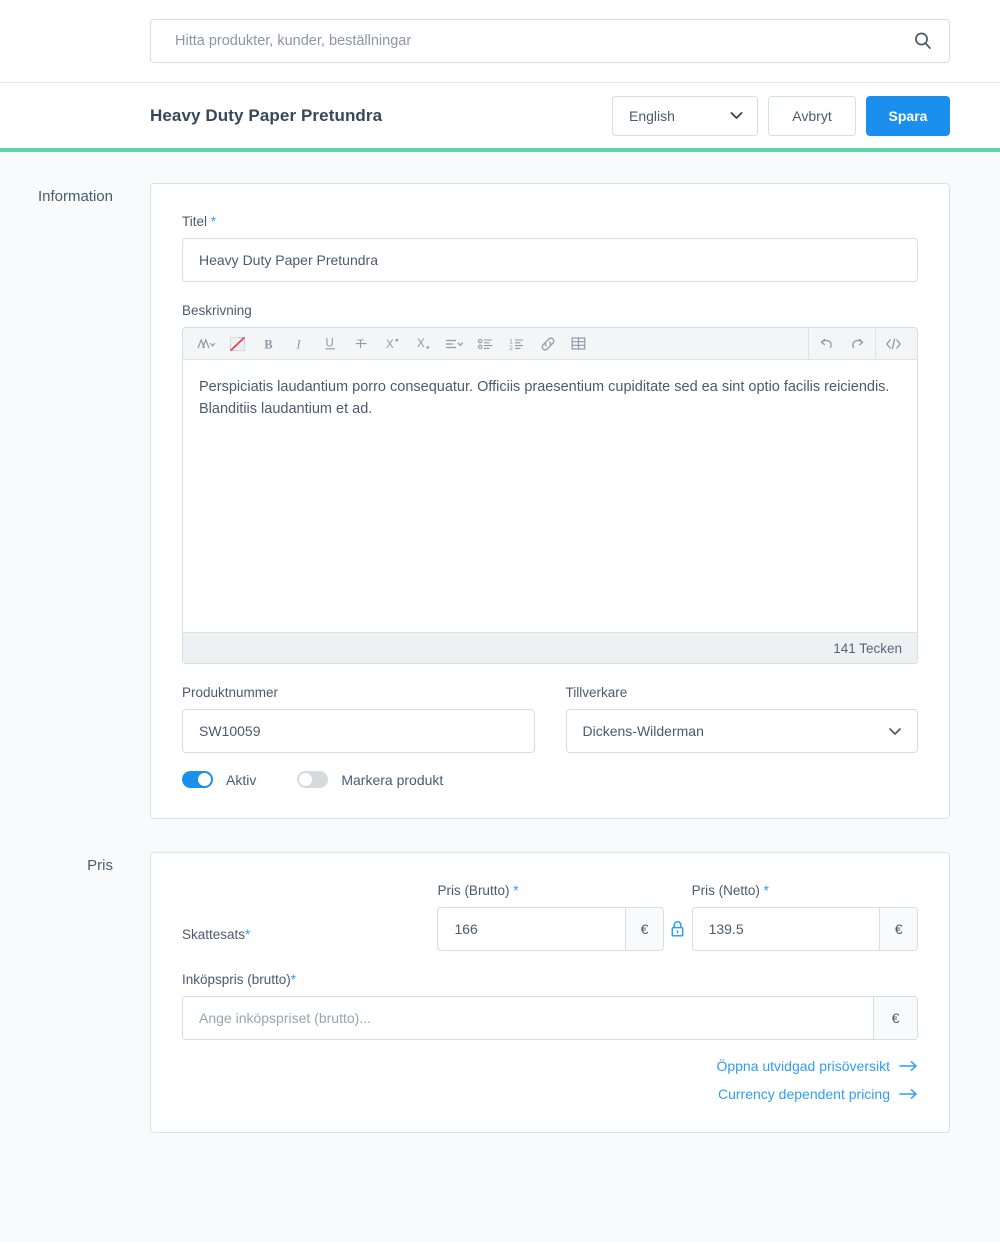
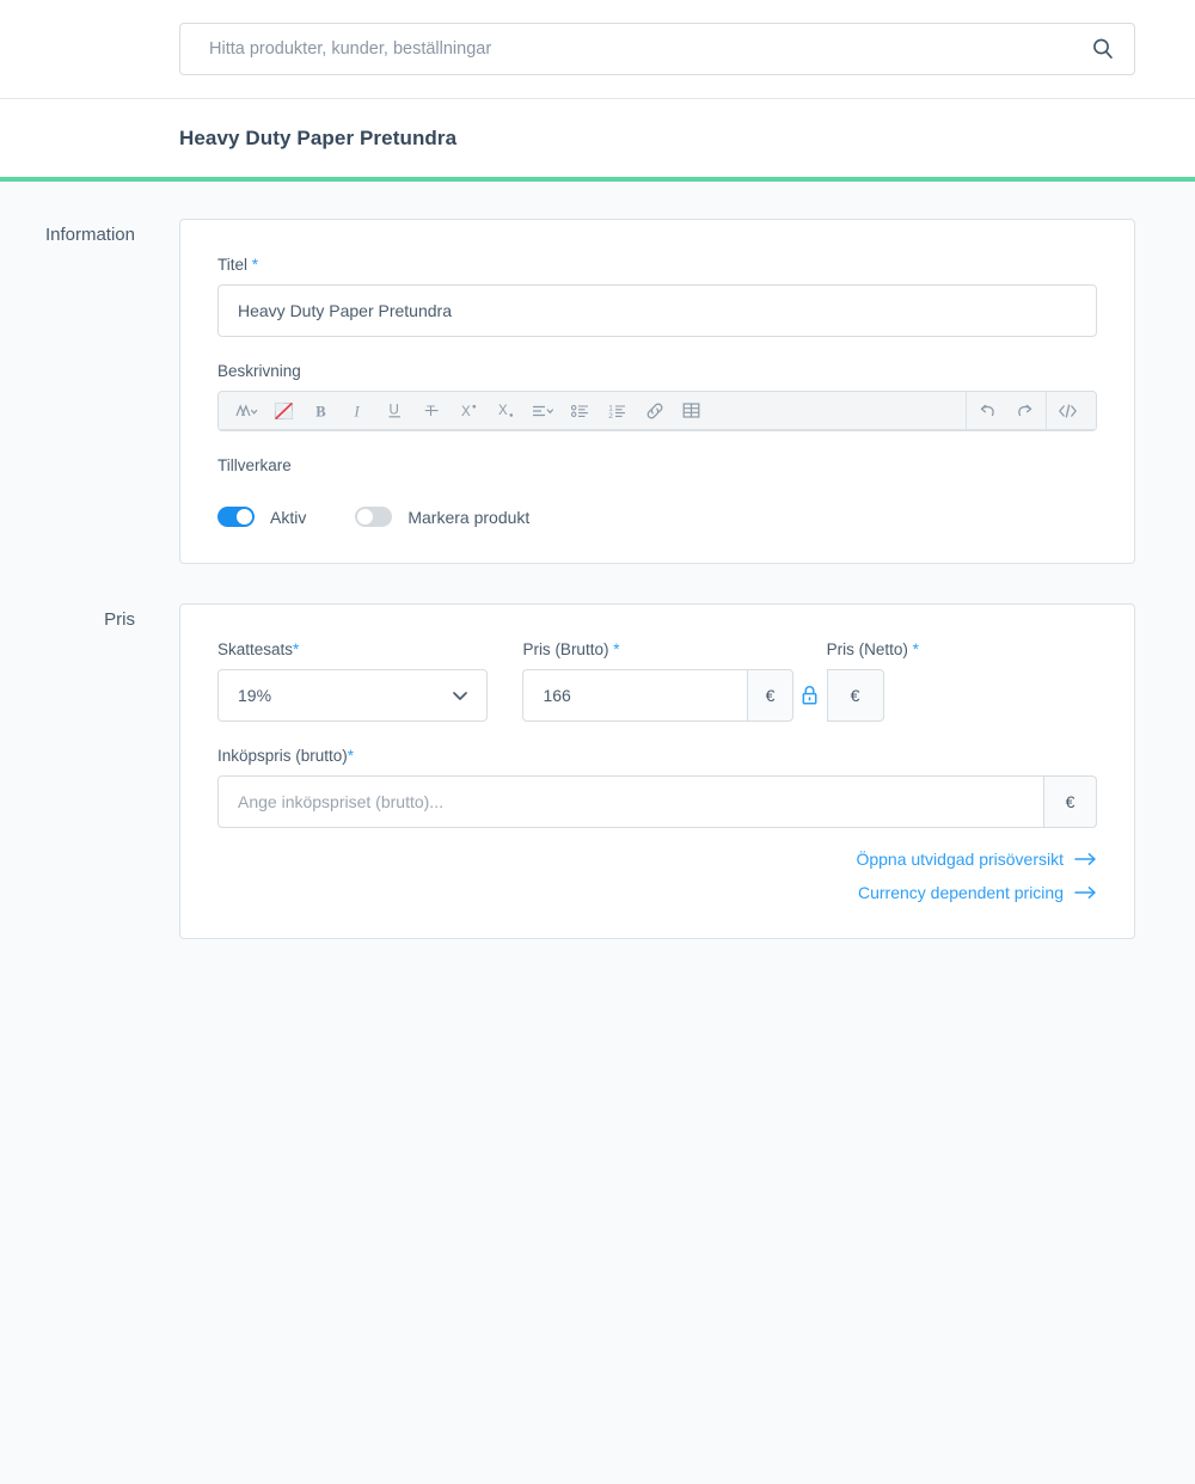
  Hitta produkter, kunder, beställningar
  Heavy Duty Paper Pretundra
- English
- Avbryt
- Spara
  Information
  Titel *
  Heavy Duty Paper Pretundra
  Beskrivning
  B
  I
  U
  T
  X
  X
- Perspiciatis laudantium porro consequatur. Officiis praesentium cupiditate sed ea sint optio facilis reiciendis. Blanditiis laudantium et ad.
- 141 Tecken
- Produktnummer
- SW10059
  Tillverkare
- Dickens-Wilderman
  Aktiv
  Markera produkt
  Pris
  Skattesats*
+ 19%
  Pris (Brutto) *
  166
  €
  Pris (Netto) *
- 139.5
  €
  Inköpspris (brutto)*
  Ange inköpspriset (brutto)...
  €
  Öppna utvidgad prisöversikt
  Currency dependent pricing
